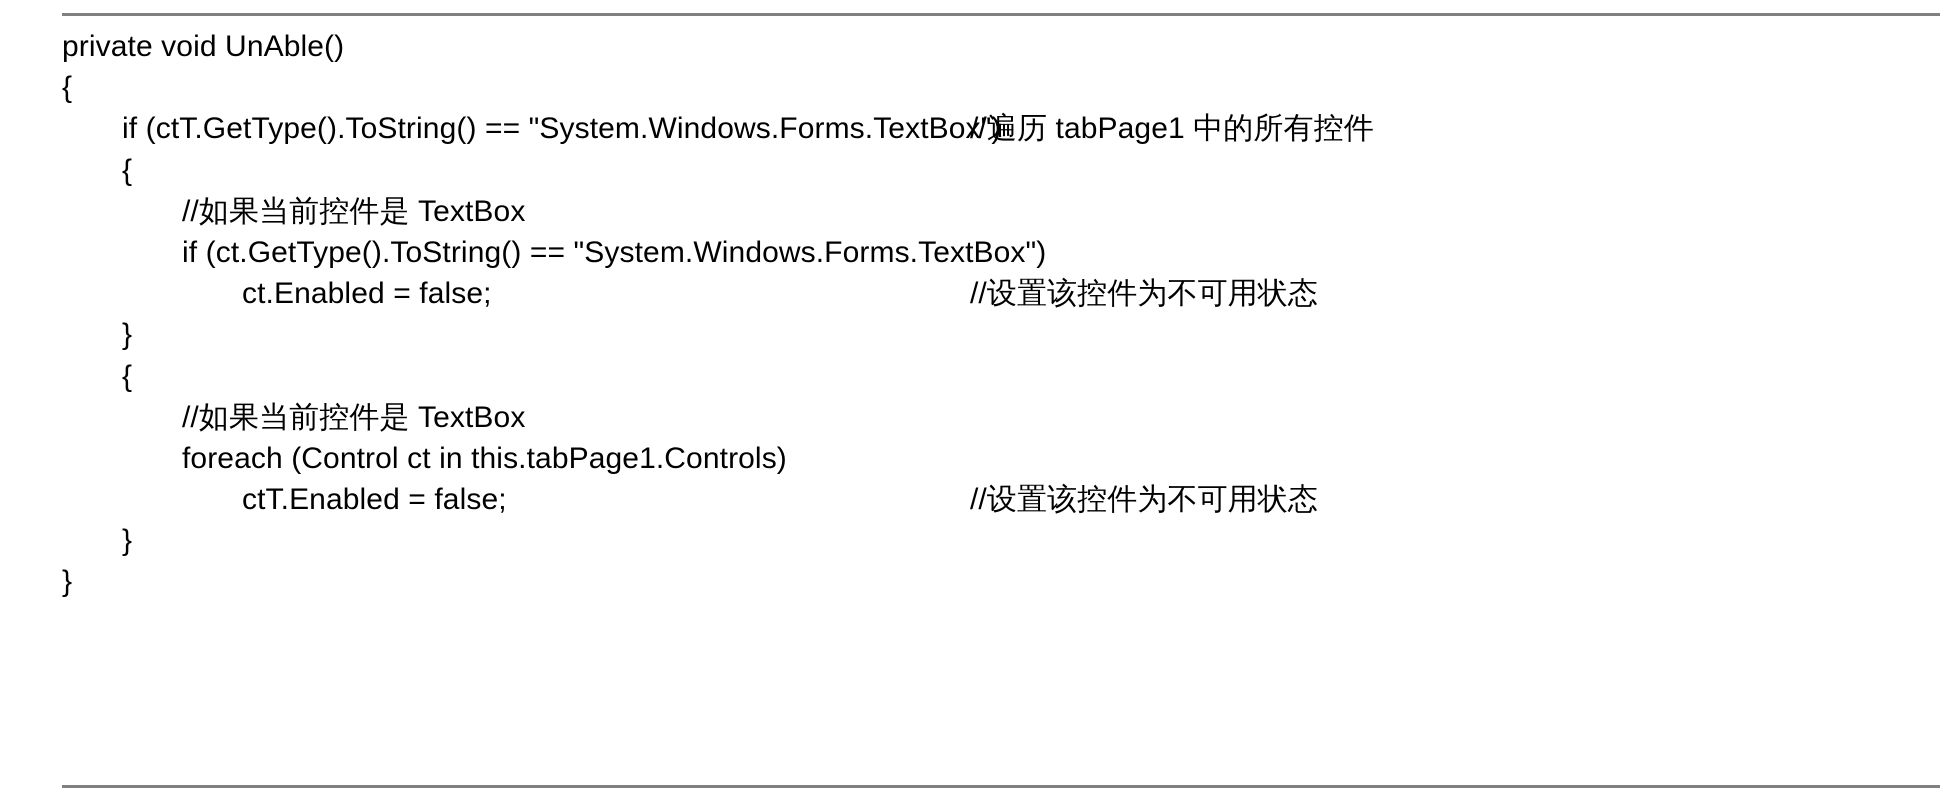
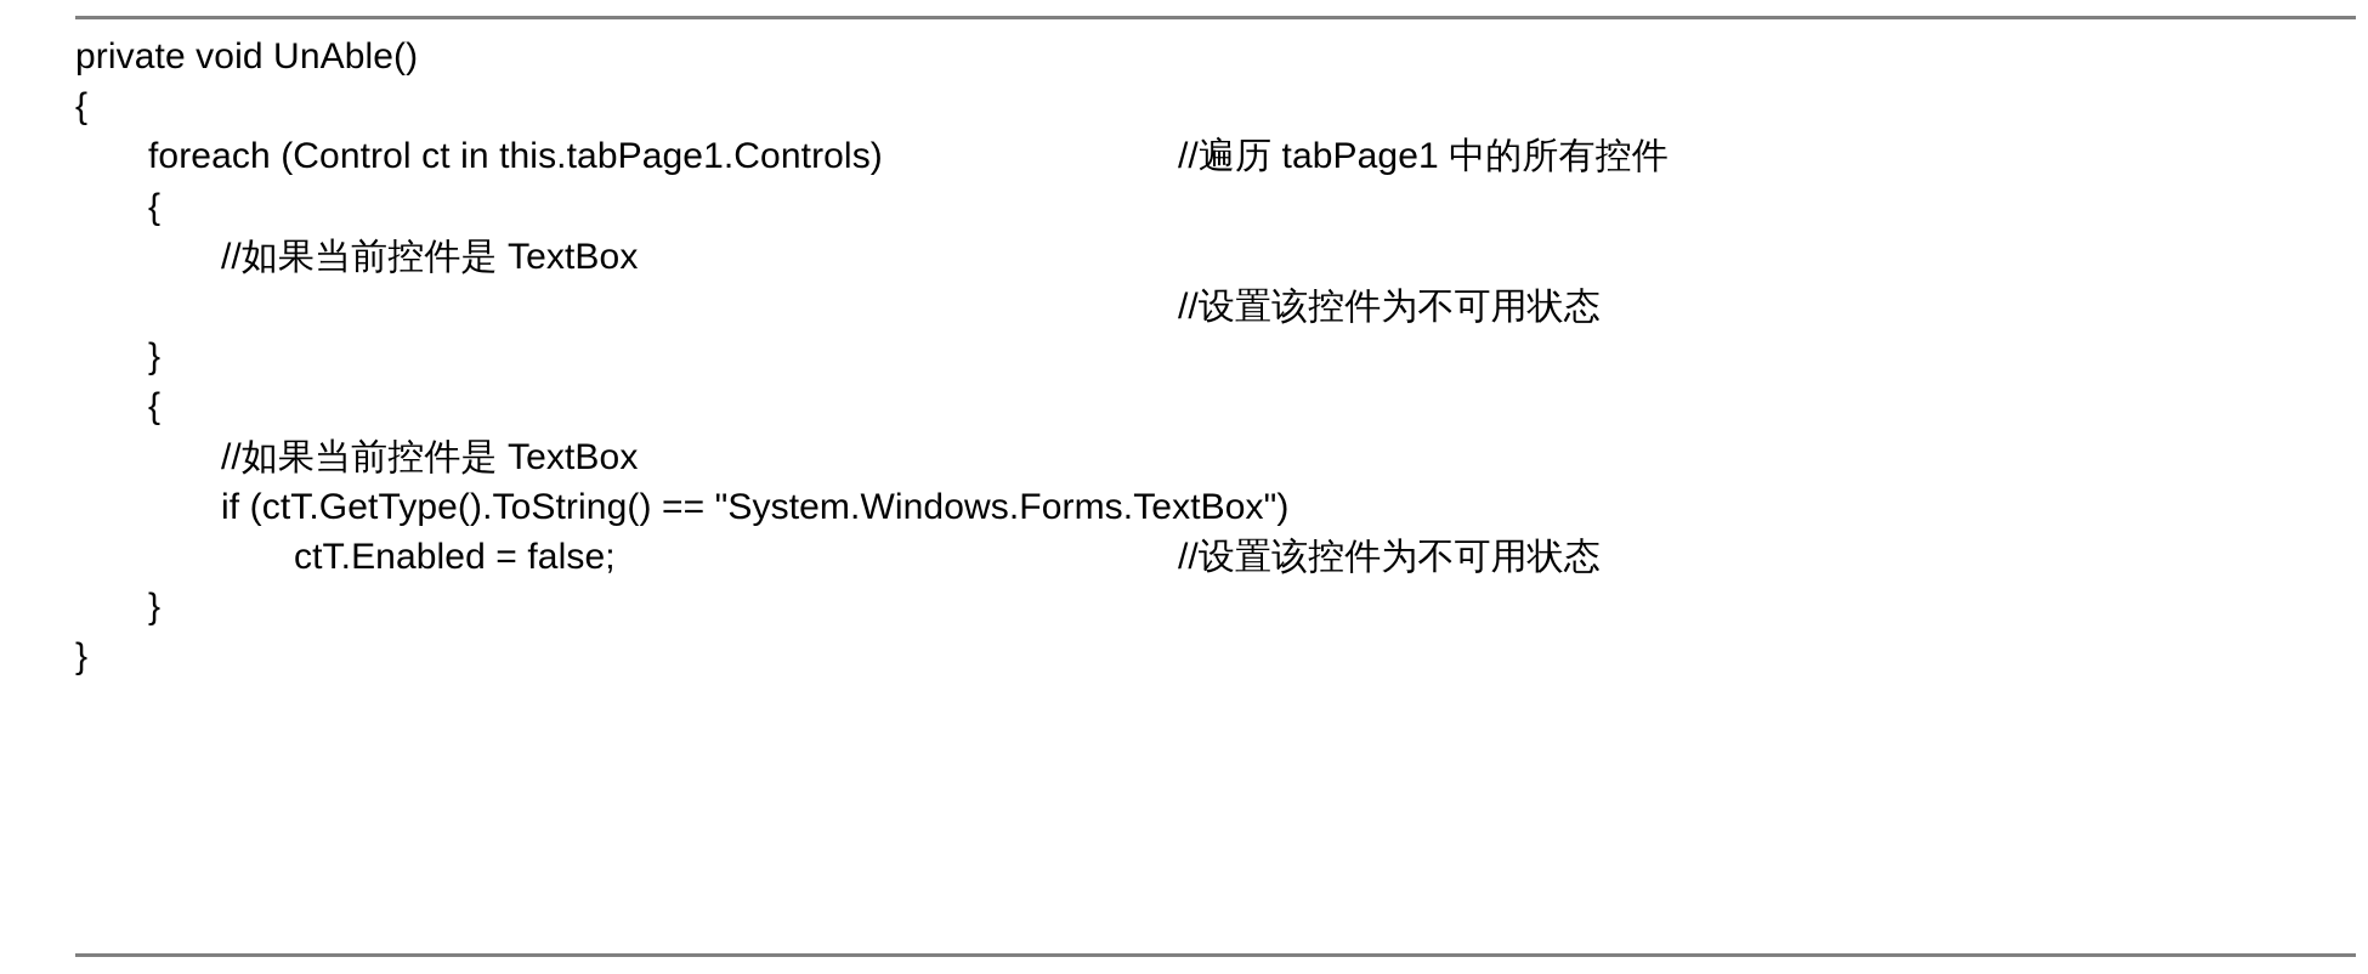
  private void UnAble()
  {
- if (ctT.GetType().ToString() == "System.Windows.Forms.TextBox")
+ foreach (Control ct in this.tabPage1.Controls)
  //遍历 tabPage1 中的所有控件
  {
  //如果当前控件是 TextBox
- if (ct.GetType().ToString() == "System.Windows.Forms.TextBox")
- ct.Enabled = false;
  //设置该控件为不可用状态
  }
  {
  //如果当前控件是 TextBox
- foreach (Control ct in this.tabPage1.Controls)
+ if (ctT.GetType().ToString() == "System.Windows.Forms.TextBox")
  ctT.Enabled = false;
  //设置该控件为不可用状态
  }
  }
